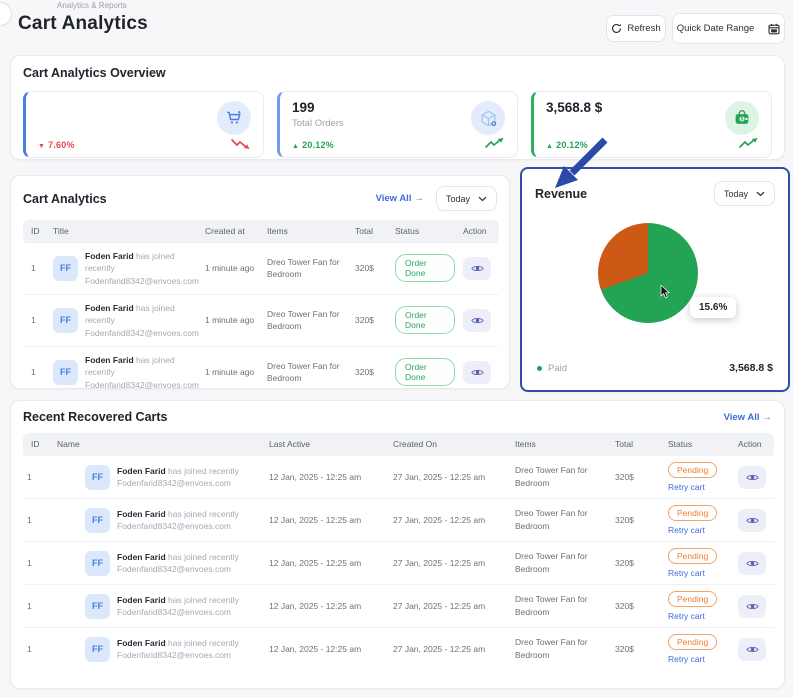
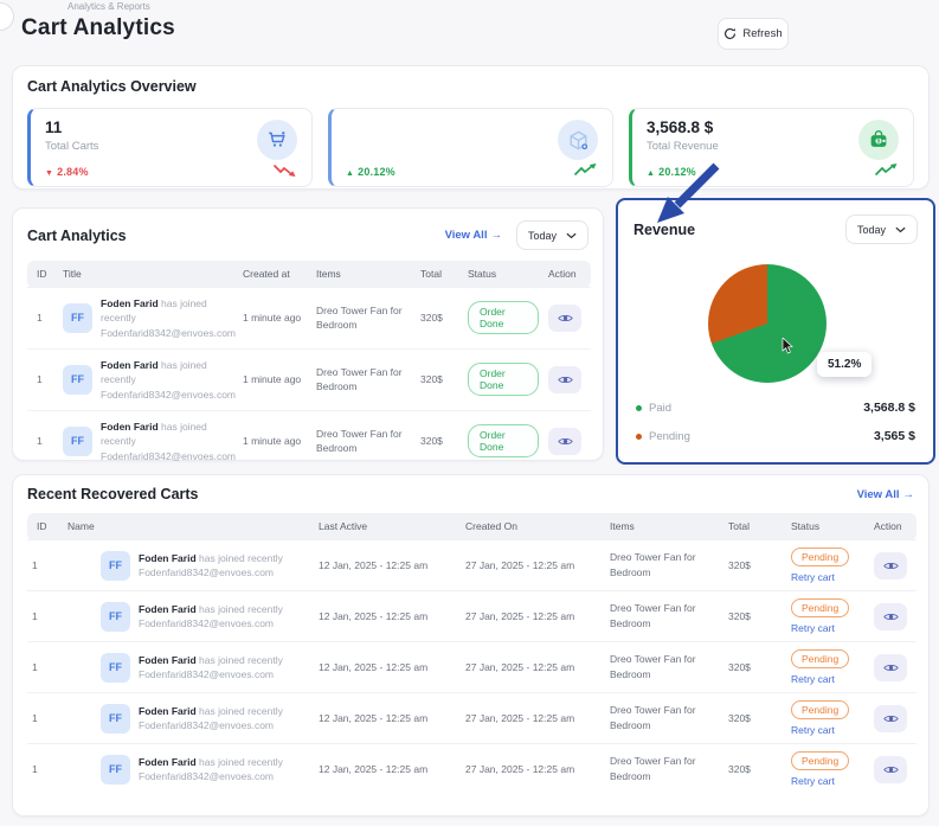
  Analytics & Reports
  Cart Analytics
  Refresh
- Quick Date Range
  Cart Analytics Overview
+ 11
+ Total Carts
- 7.60%
+ 2.84%
- 199
- Total Orders
  20.12%
  3,568.8 $
+ Total Revenue
  20.12%
  Cart Analytics
  View All
  →
  Today
  ID	Title	Created at	Items	Total	Status	Action
  1	FF Foden Farid has joined recentlyFodenfarid8342@envoes.com	1 minute ago	Dreo Tower Fan forBedroom	320$	Order Done
  1	FF Foden Farid has joined recentlyFodenfarid8342@envoes.com	1 minute ago	Dreo Tower Fan forBedroom	320$	Order Done
  1	FF Foden Farid has joined recentlyFodenfarid8342@envoes.com	1 minute ago	Dreo Tower Fan forBedroom	320$	Order Done
  Revenue
  Today
- 15.6%
+ 51.2%
  Paid
  3,568.8 $
+ Pending
+ 3,565 $
  Recent Recovered Carts
  View All
  →
  ID	Name	Last Active	Created On	Items	Total	Status	Action
  1	FF Foden Farid has joined recentlyFodenfarid8342@envoes.com	12 Jan, 2025 - 12:25 am	27 Jan, 2025 - 12:25 am	Dreo Tower Fan forBedroom	320$	Pending Retry cart
  1	FF Foden Farid has joined recentlyFodenfarid8342@envoes.com	12 Jan, 2025 - 12:25 am	27 Jan, 2025 - 12:25 am	Dreo Tower Fan forBedroom	320$	Pending Retry cart
  1	FF Foden Farid has joined recentlyFodenfarid8342@envoes.com	12 Jan, 2025 - 12:25 am	27 Jan, 2025 - 12:25 am	Dreo Tower Fan forBedroom	320$	Pending Retry cart
  1	FF Foden Farid has joined recentlyFodenfarid8342@envoes.com	12 Jan, 2025 - 12:25 am	27 Jan, 2025 - 12:25 am	Dreo Tower Fan forBedroom	320$	Pending Retry cart
  1	FF Foden Farid has joined recentlyFodenfarid8342@envoes.com	12 Jan, 2025 - 12:25 am	27 Jan, 2025 - 12:25 am	Dreo Tower Fan forBedroom	320$	Pending Retry cart
